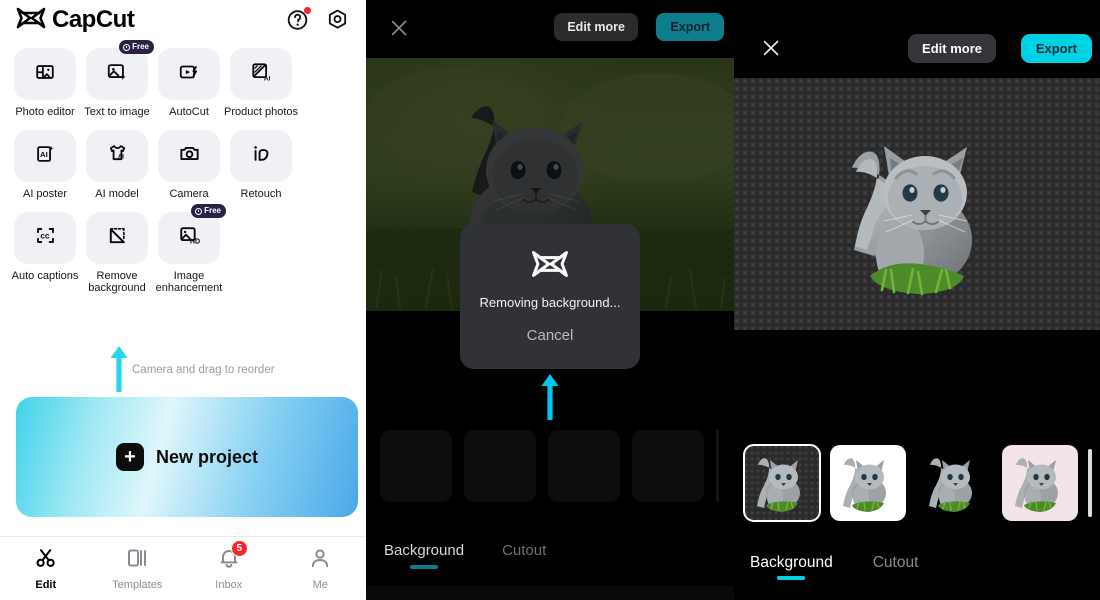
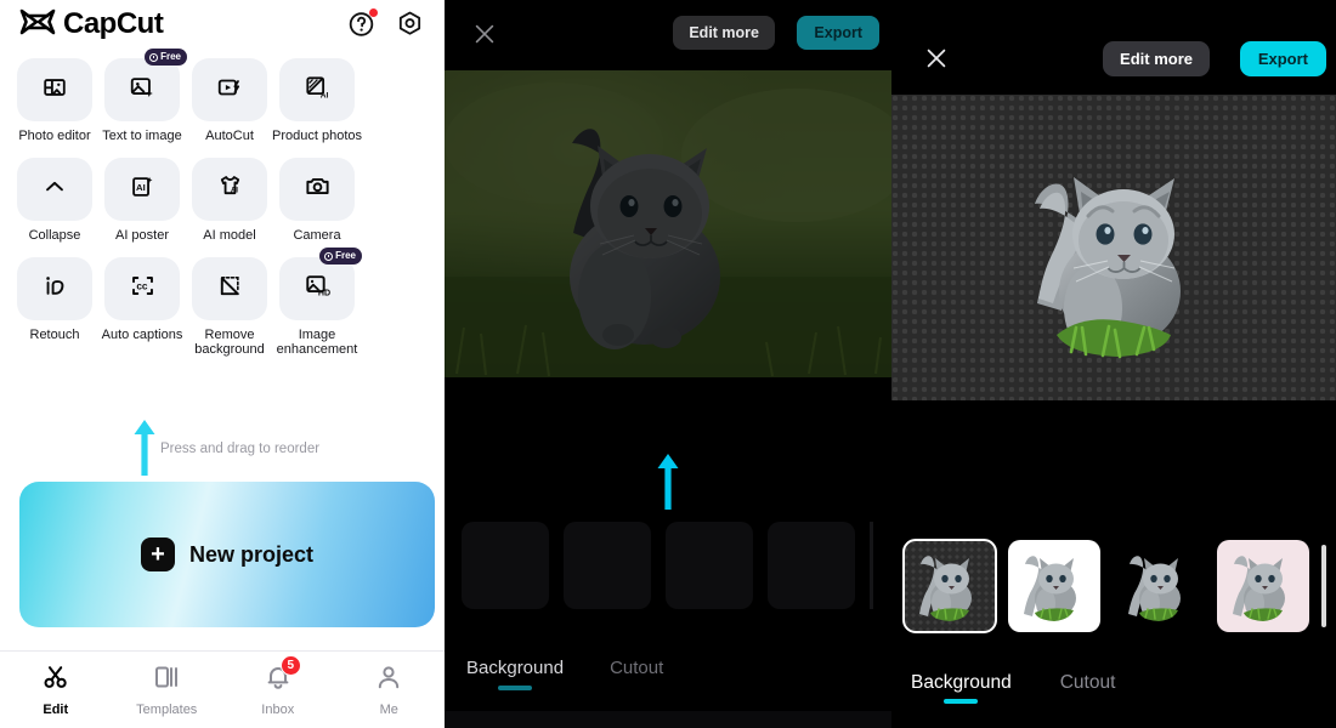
  CapCut
  Photo editor
  Free
  Text to image
  AutoCut
  Product photos
+ Collapse
  AI
  AI poster
  AI model
  Camera
  Retouch
  cc
  Auto captions
  Remove background
  Free
  HD
  Image enhancement
- Camera and drag to reorder
+ Press and drag to reorder
  +
  New project
  Edit
  Templates
  5
  Inbox
  Me
  Edit more
  Export
  Background
  Cutout
- Removing background...
- Cancel
  Edit more
  Export
  Background
  Cutout
